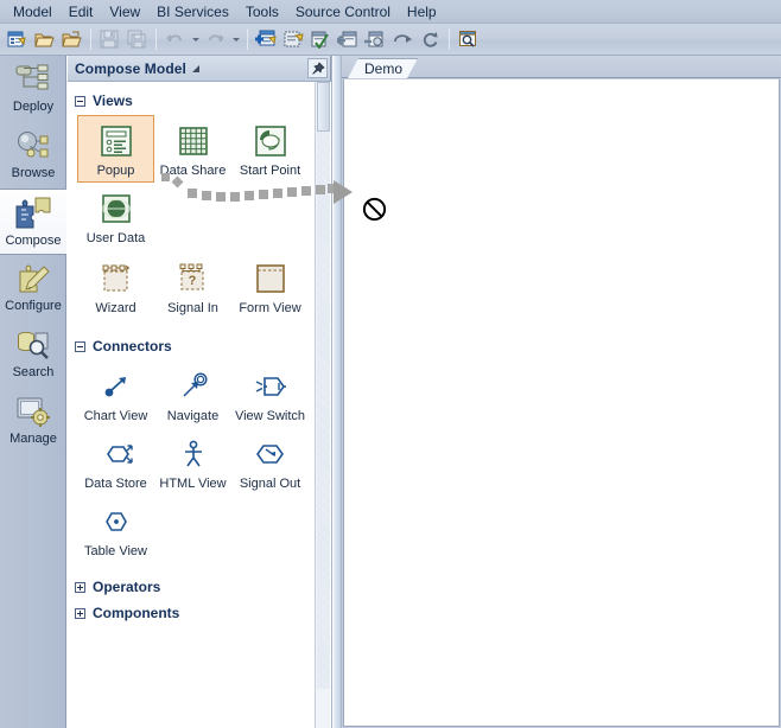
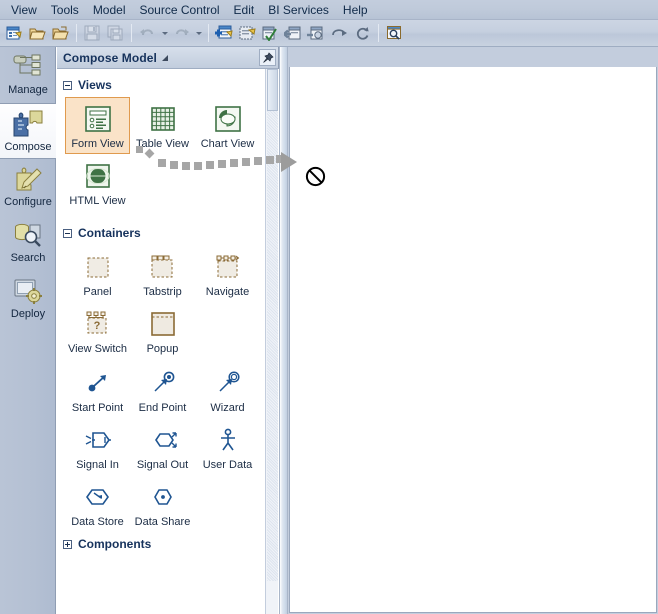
- Model
+ View
- Edit
+ Tools
- View
+ Model
- BI Services
+ Source Control
- Tools
+ Edit
- Source Control
+ BI Services
  Help
- Deploy
+ Manage
- Browse
  Compose
  Configure
  Search
- Manage
+ Deploy
  Compose Model
  Views
- Popup
+ Form View
- Data Share
+ Table View
- Start Point
+ Chart View
- User Data
+ HTML View
+ Containers
+ Panel
+ Tabstrip
- Wizard
+ Navigate
  ?
- Signal In
+ View Switch
- Form View
+ Popup
- Connectors
- Chart View
+ Start Point
+ End Point
- Navigate
+ Wizard
- View Switch
+ Signal In
- Data Store
+ Signal Out
- HTML View
+ User Data
- Signal Out
+ Data Store
- Table View
+ Data Share
- Operators
  Components
- Demo
